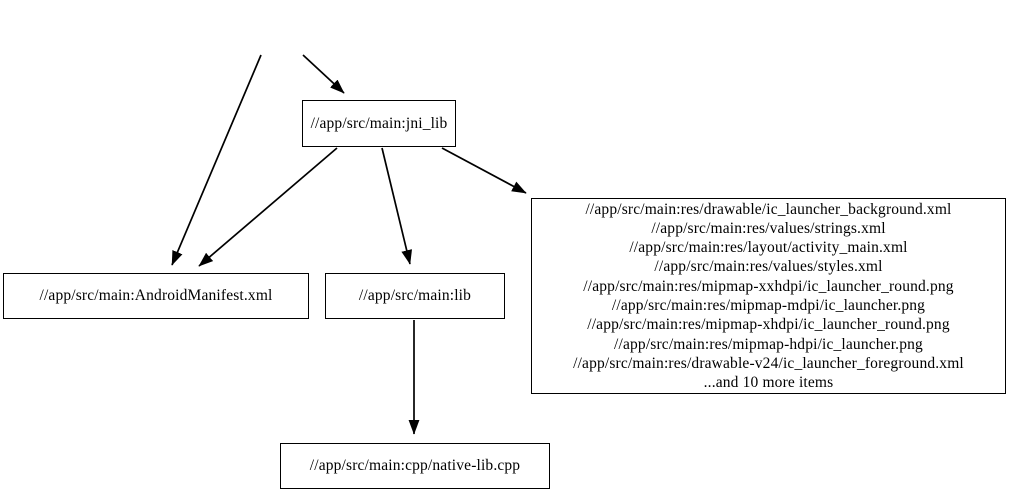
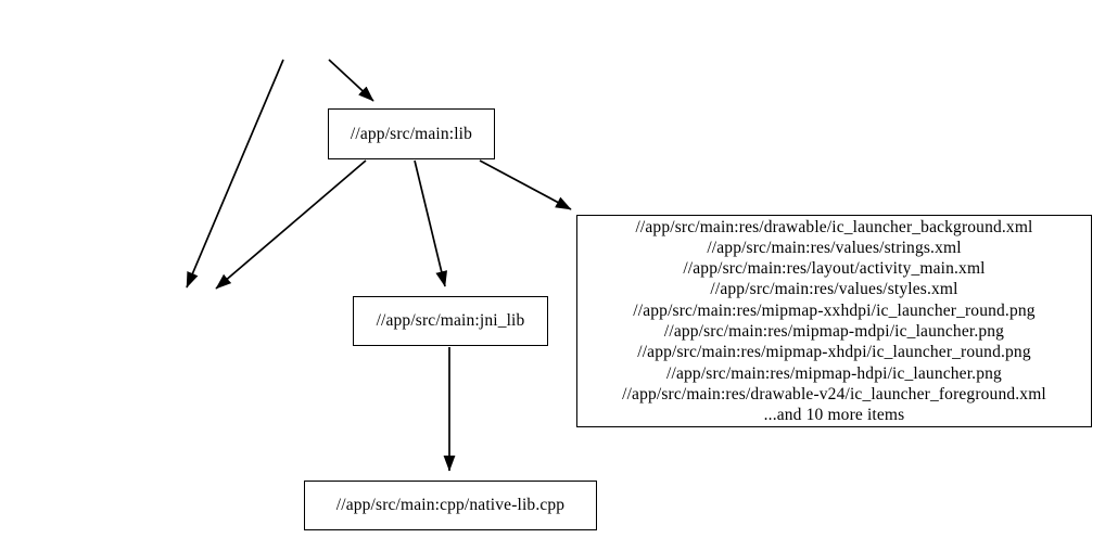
- //app/src/main:jni_lib
+ //app/src/main:lib
- //app/src/main:AndroidManifest.xml
- //app/src/main:lib
+ //app/src/main:jni_lib
  //app/src/main:cpp/native-lib.cpp
  //app/src/main:res/drawable/ic_launcher_background.xml
  //app/src/main:res/values/strings.xml
  //app/src/main:res/layout/activity_main.xml
  //app/src/main:res/values/styles.xml
  //app/src/main:res/mipmap-xxhdpi/ic_launcher_round.png
  //app/src/main:res/mipmap-mdpi/ic_launcher.png
  //app/src/main:res/mipmap-xhdpi/ic_launcher_round.png
  //app/src/main:res/mipmap-hdpi/ic_launcher.png
  //app/src/main:res/drawable-v24/ic_launcher_foreground.xml
  ...and 10 more items
